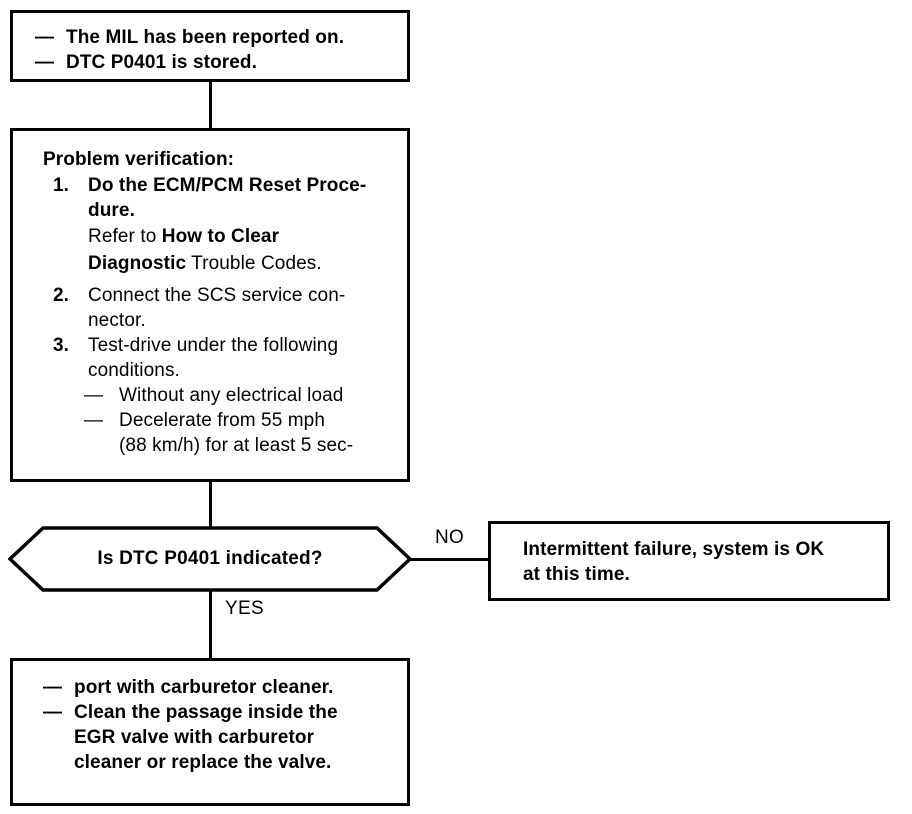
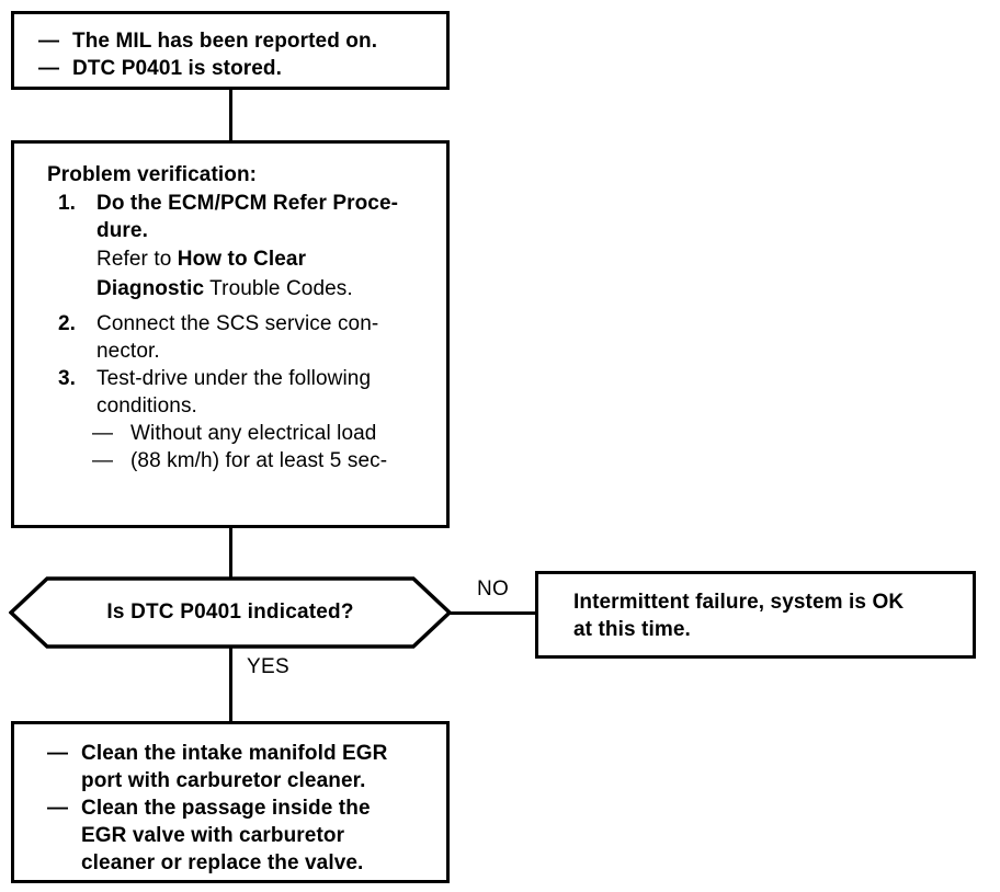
  —
  The MIL has been reported on.
  —
  DTC P0401 is stored.
  Problem verification:
  1.
- Do the ECM/PCM Reset Proce-
+ Do the ECM/PCM Refer Proce-
  dure.
  Refer to How to Clear
  Diagnostic Trouble Codes.
  2.
  Connect the SCS service con-
  nector.
  3.
  Test-drive under the following
  conditions.
  —
  Without any electrical load
  —
- Decelerate from 55 mph
  (88 km/h) for at least 5 sec-
  Is DTC P0401 indicated?
  NO
  Intermittent failure, system is OK
  at this time.
  YES
  —
+ Clean the intake manifold EGR
  port with carburetor cleaner.
  —
  Clean the passage inside the
  EGR valve with carburetor
  cleaner or replace the valve.
